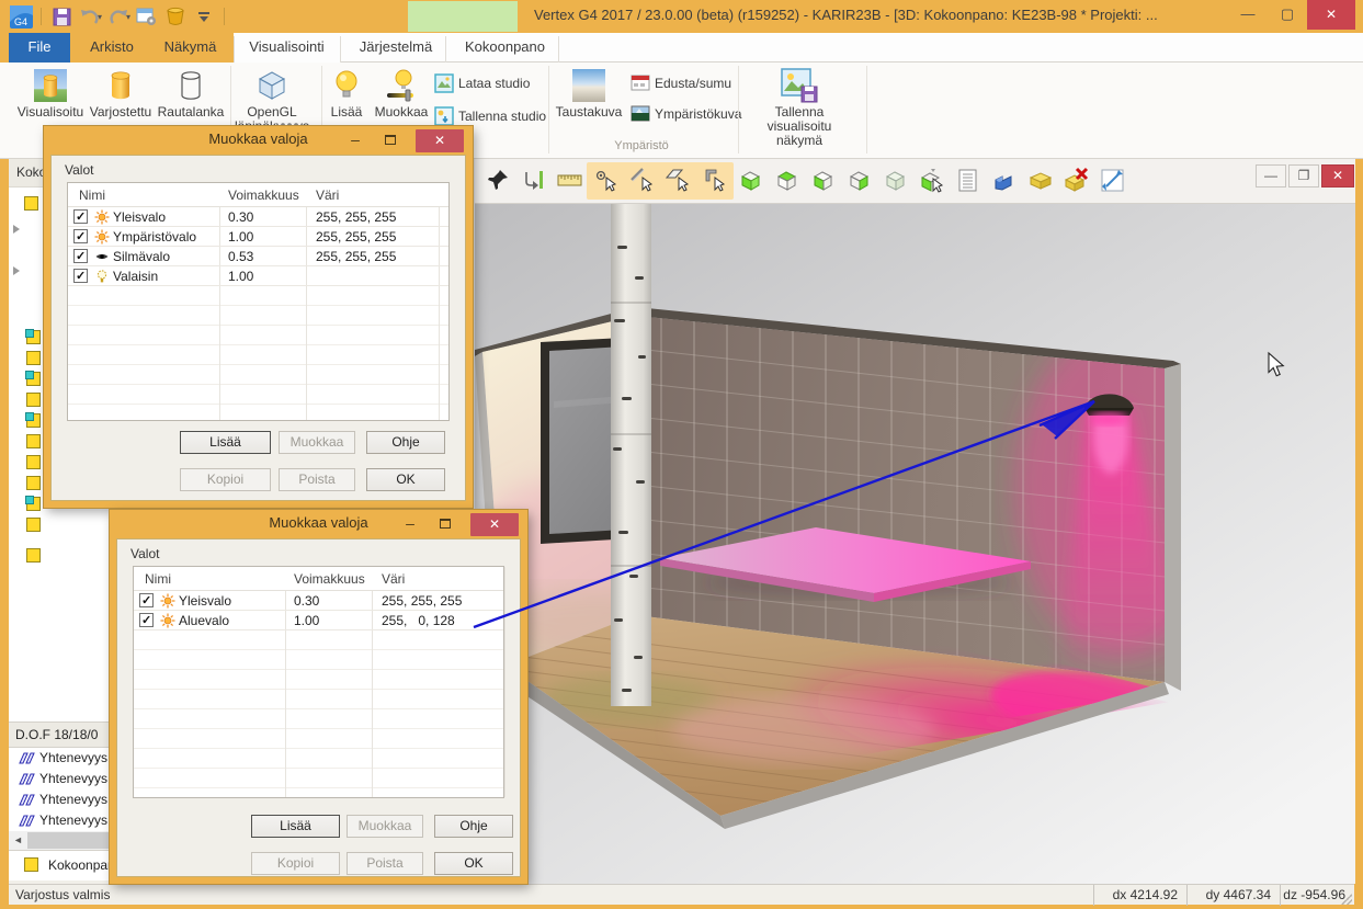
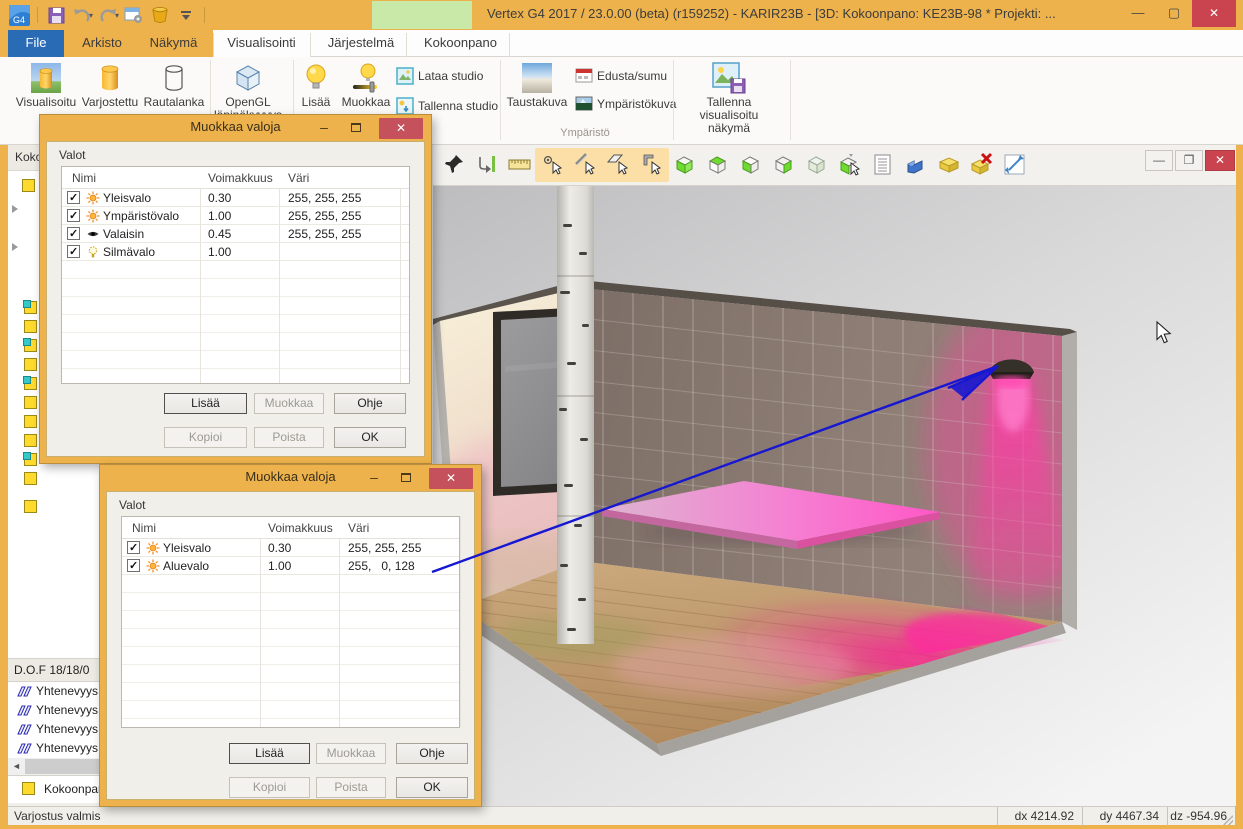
  G4
  ▾
  ▾
  Vertex G4 2017 / 23.0.00 (beta) (r159252) - KARIR23B - [3D: Kokoonpano: KE23B-98 * Projekti: ...
  —
  ▢
  ✕
  File
  Arkisto
  Näkymä
  Visualisointi
  Järjestelmä
  Kokoonpano
  Visualisoitu
  Varjostettu
  Rautalanka
  Lisää
  Muokkaa
  Lataa studio
  Tallenna studio
  Taustakuva
  Edusta/sumu
  Ympäristökuv
  Ympäristö
  Tallenna visualisoitu näkymä
  D.O.F 18/18/0
  Yhtenevyys
  Yhtenevyys
  Yhtenevyys
  Yhtenevyys
  ◄
  Kokoonpa
  —
  ❐
  ✕
  Varjostus valmis
  dx 4214.92
  dy 4467.34
  dz -954.9
  Muokkaa valoja
  –
  ✕
  Valot
  Nimi
  Voimakkuus
  Väri
  Yleisvalo
  0.30
  255, 255, 255
  Ympäristövalo
  1.00
  255, 255, 255
- Silmävalo
+ Valaisin
- 0.53
+ 0.45
  255, 255, 255
- Valaisin
+ Silmävalo
  1.00
  Lisää
  Muokkaa
  Ohje
  Kopioi
  Poista
  OK
  Muokkaa valoja
  –
  ✕
  Valot
  Nimi
  Voimakkuus
  Väri
  Yleisvalo
  0.30
  255, 255, 255
  Aluevalo
  1.00
  255, 0, 128
  Lisää
  Muokkaa
  Ohje
  Kopioi
  Poista
  OK
